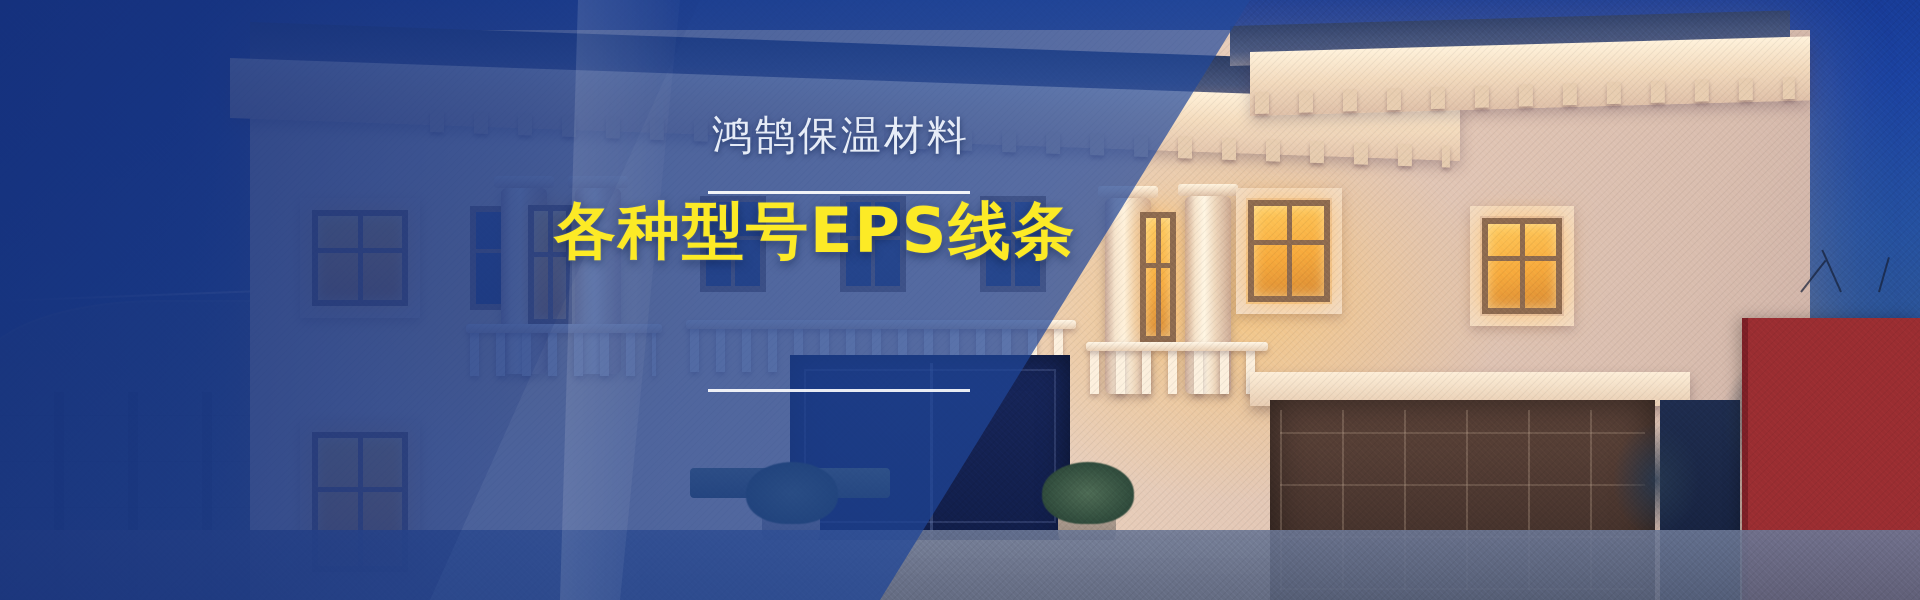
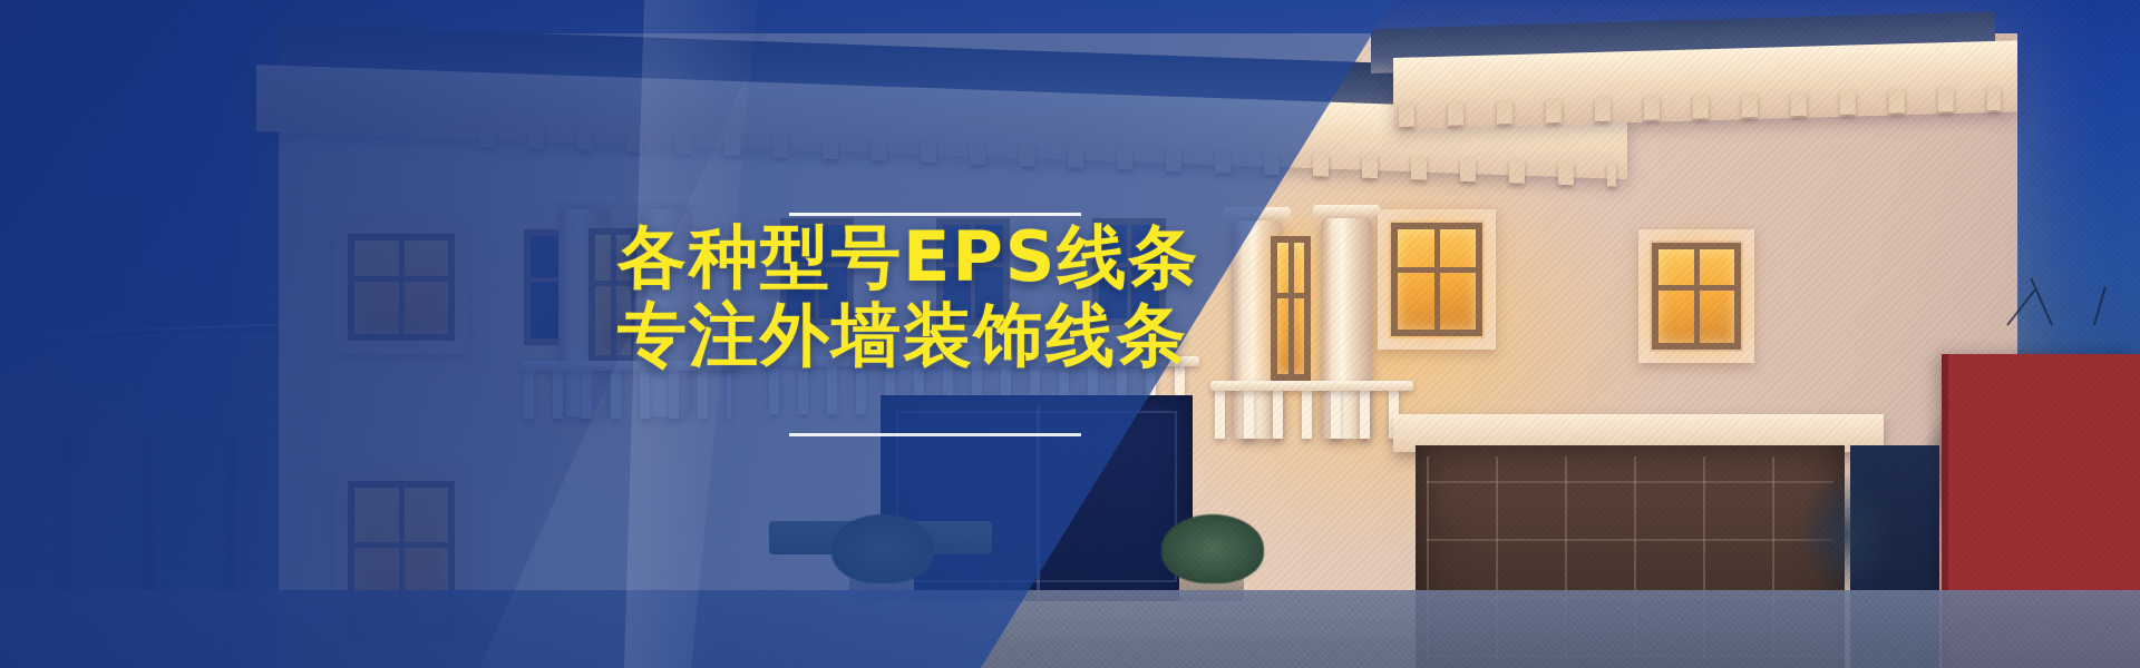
- 鸿鹄保温材料
  各种型号EPS线条
+ 专注外墙装饰线条
